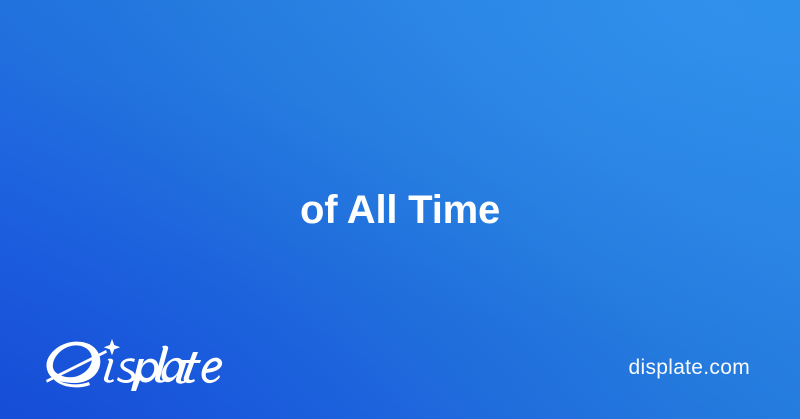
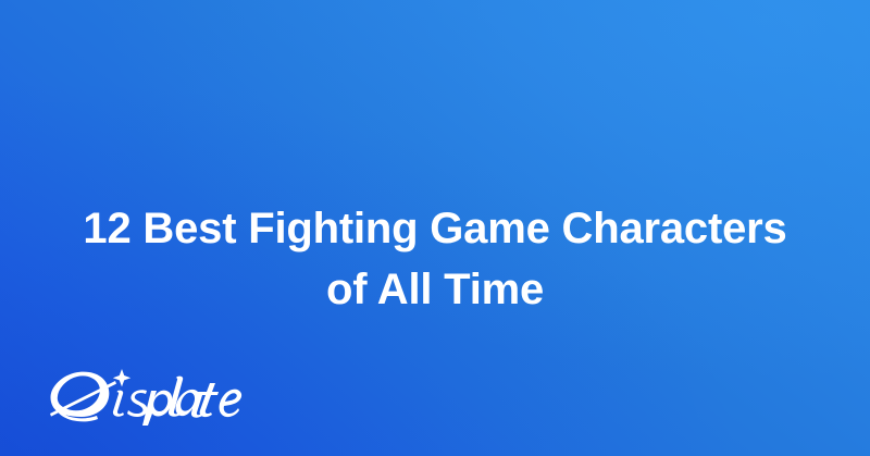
+ 12 Best Fighting Game Characters
  of All Time
- displate.com
